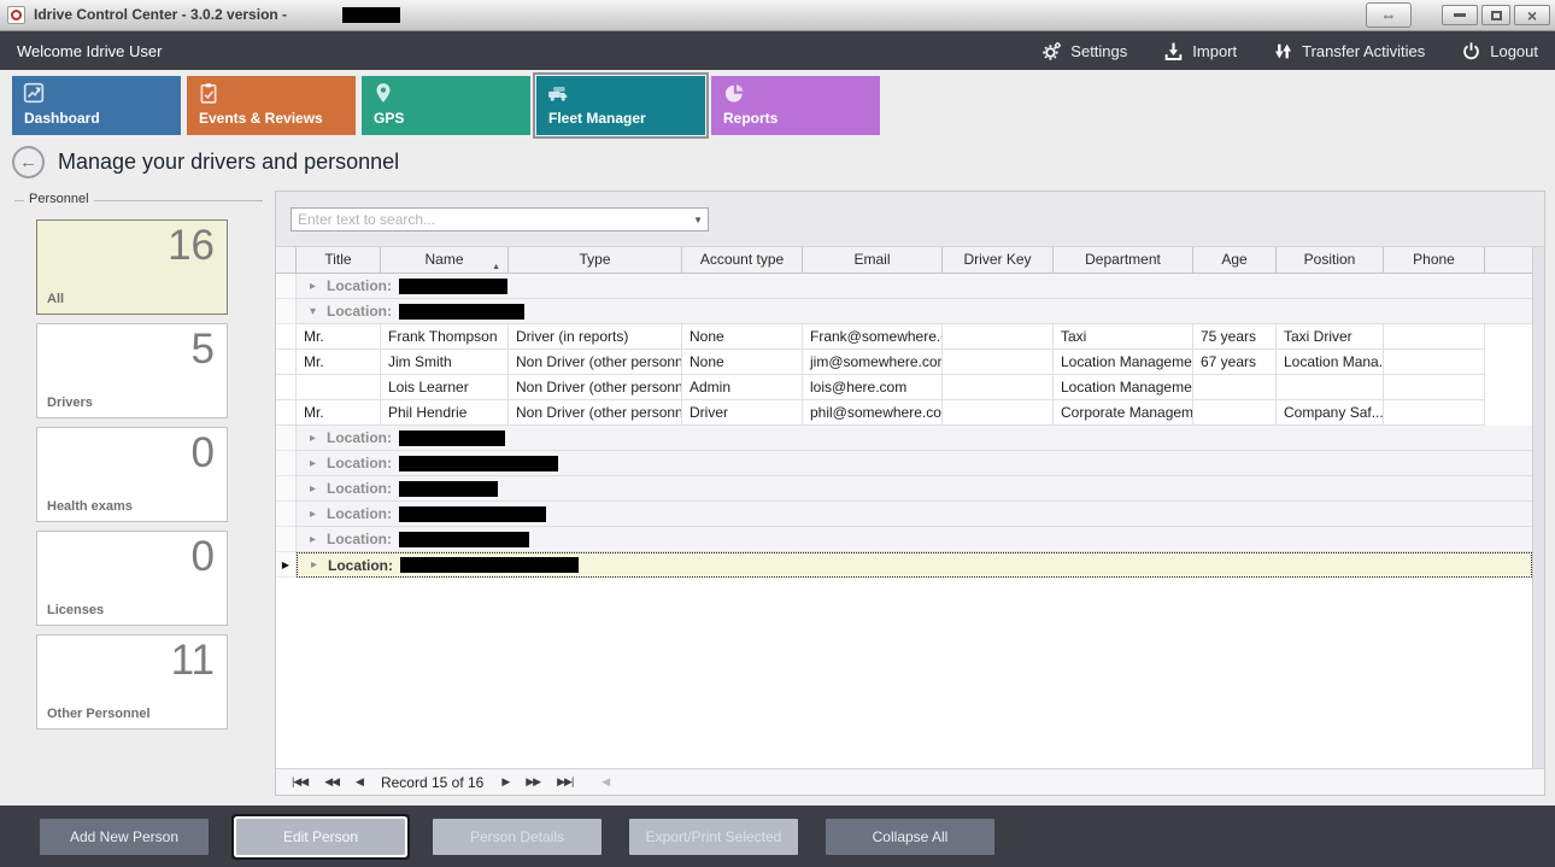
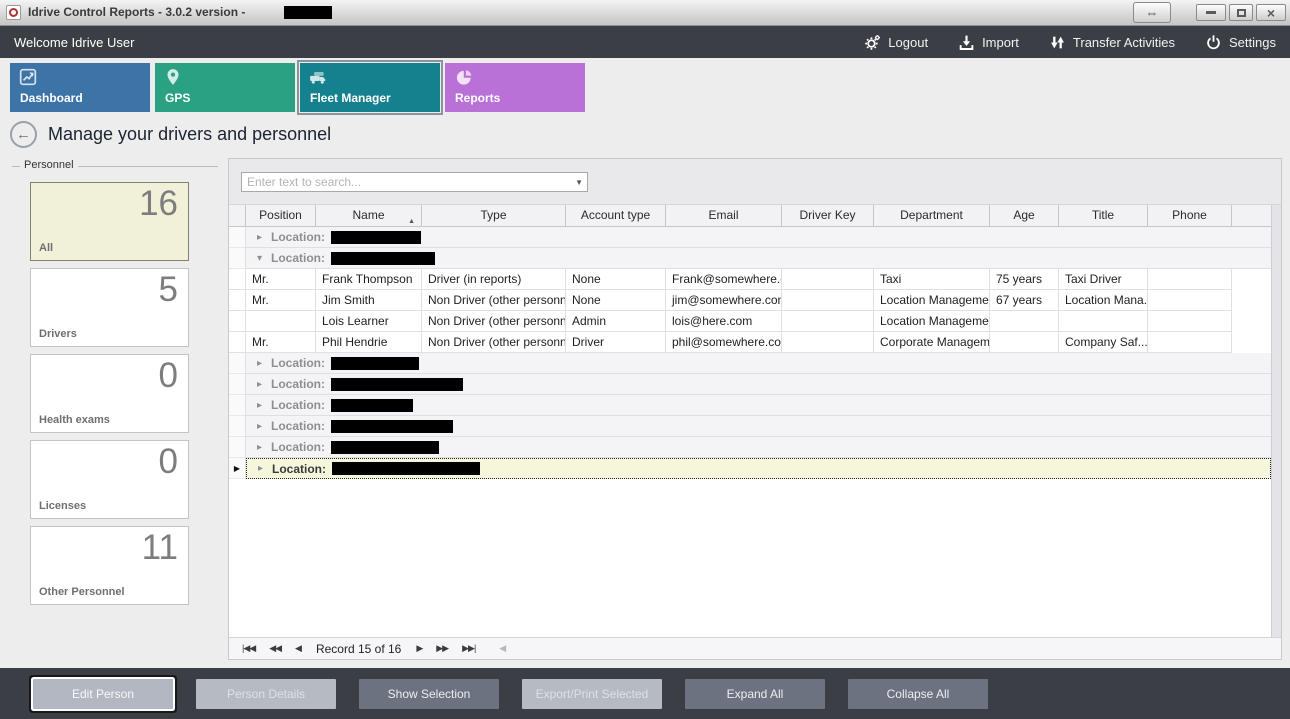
- Idrive Control Center - 3.0.2 version -
+ Idrive Control Reports - 3.0.2 version -
  ⇔
  ×
  Welcome Idrive User
- Settings
+ Logout
  Import
  Transfer Activities
- Logout
+ Settings
  Dashboard
- Events & Reviews
  GPS
  Fleet Manager
  Reports
  ←
  Manage your drivers and personnel
  Personnel
  16
  All
  5
  Drivers
  0
  Health exams
  0
  Licenses
  11
  Other Personnel
  Enter text to search...
  ▼
- Title
+ Position
  Name
  Type
  Account type
  Email
  Driver Key
  Department
  Age
- Position
+ Title
  Phone
  ▸
  Location:
  ▾
  Location:
  Mr.
  Frank Thompson
  Driver (in reports)
  None
  Frank@somewhere.
  Taxi
  75 years
  Taxi Driver
  Mr.
  Jim Smith
  Non Driver (other personn
  None
  jim@somewhere.co
  Location Manageme
  67 years
  Location Mana.
  Lois Learner
  Non Driver (other personn
  Admin
  lois@here.com
  Location Manageme
  Mr.
  Phil Hendrie
  Non Driver (other personn
  Driver
  phil@somewhere.co
  Corporate Managem
  Company Saf...
  ▸
  Location:
  ▸
  Location:
  ▸
  Location:
  ▸
  Location:
  ▸
  Location:
  ▶
  ▸
  Location:
  |◀◀
  ◀◀
  ◀
  Record 15 of 16
  ▶
  ▶▶
  ▶▶|
  ◀
- Add New Person
  Edit Person
  Person Details
+ Show Selection
  Export/Print Selected
+ Expand All
  Collapse All
